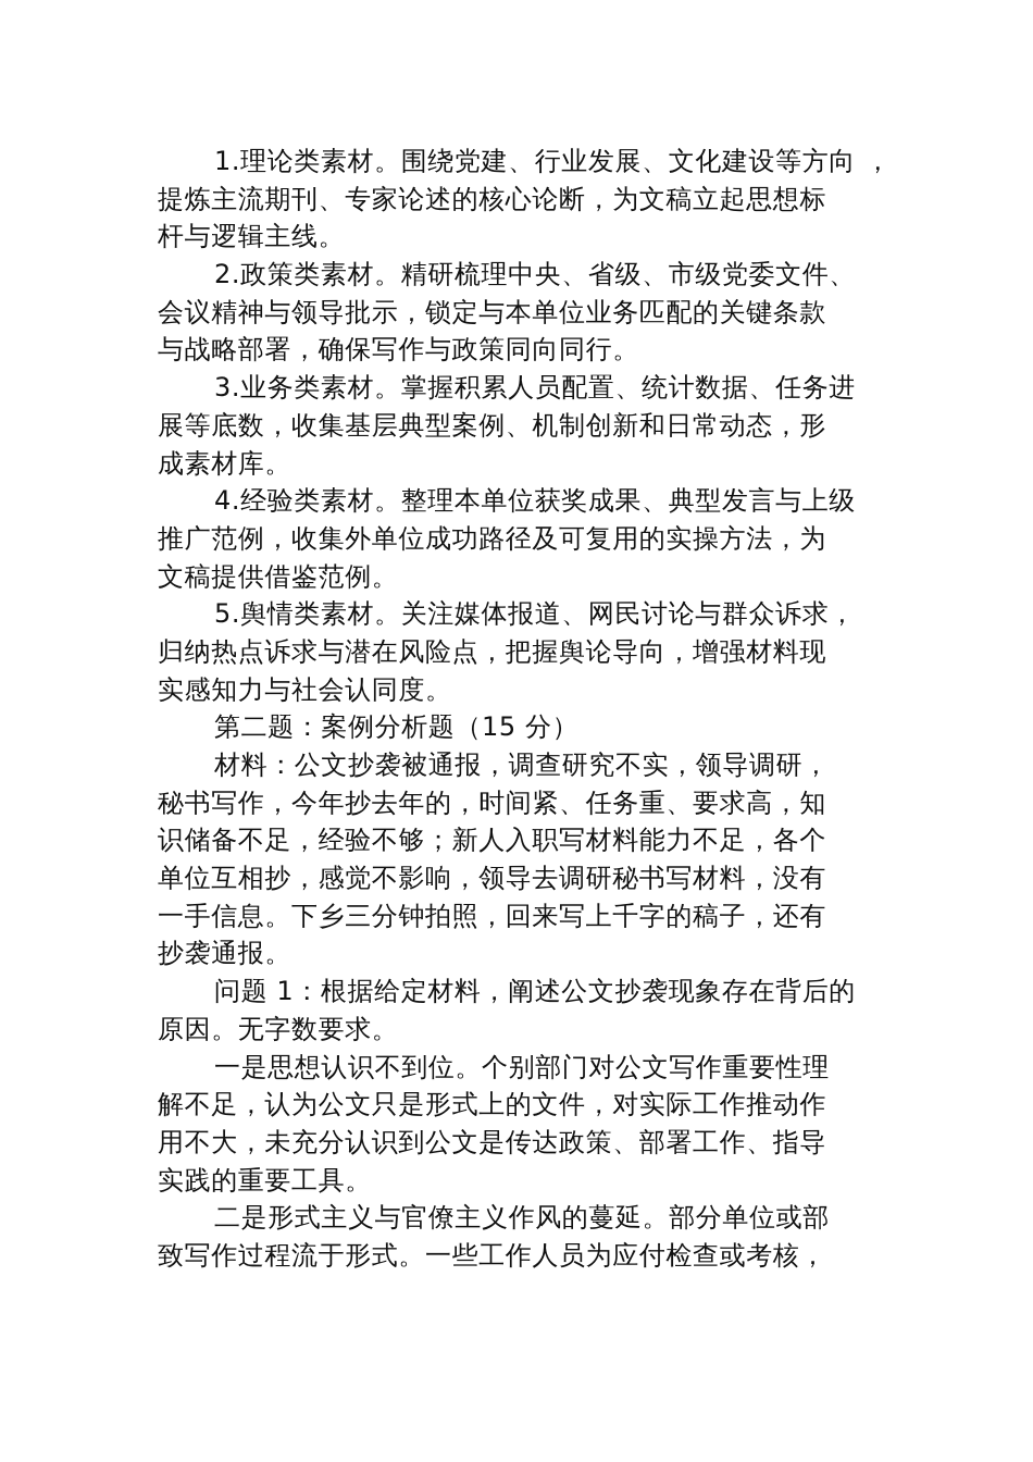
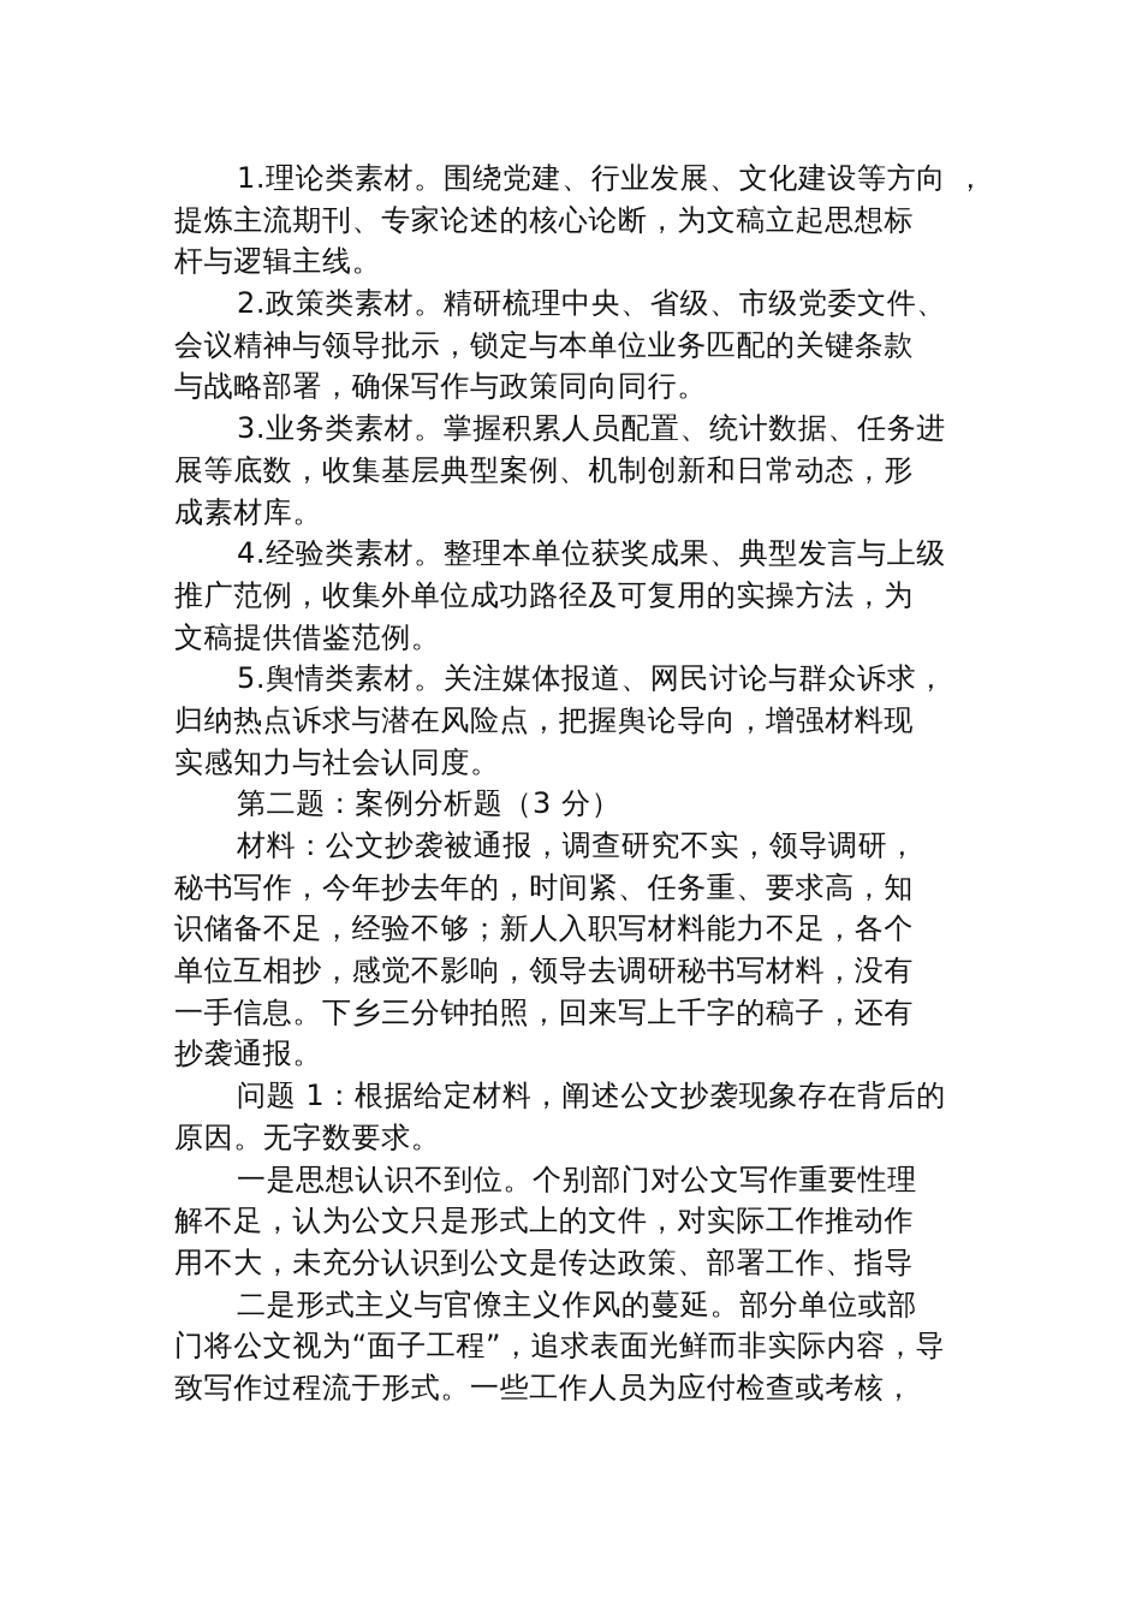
  1.理论类素材。围绕党建、行业发展、文化建设等方向 ，
  提炼主流期刊、专家论述的核心论断，为文稿立起思想标
  杆与逻辑主线。
  2.政策类素材。精研梳理中央、省级、市级党委文件、
  会议精神与领导批示，锁定与本单位业务匹配的关键条款
  与战略部署，确保写作与政策同向同行。
  3.业务类素材。掌握积累人员配置、统计数据、任务进
  展等底数，收集基层典型案例、机制创新和日常动态，形
  成素材库。
  4.经验类素材。整理本单位获奖成果、典型发言与上级
  推广范例，收集外单位成功路径及可复用的实操方法，为
  文稿提供借鉴范例。
  5.舆情类素材。关注媒体报道、网民讨论与群众诉求，
  归纳热点诉求与潜在风险点，把握舆论导向，增强材料现
  实感知力与社会认同度。
- 第二题：案例分析题（15 分）
+ 第二题：案例分析题（3 分）
  材料：公文抄袭被通报，调查研究不实，领导调研，
  秘书写作，今年抄去年的，时间紧、任务重、要求高，知
  识储备不足，经验不够；新人入职写材料能力不足，各个
  单位互相抄，感觉不影响，领导去调研秘书写材料，没有
  一手信息。下乡三分钟拍照，回来写上千字的稿子，还有
  抄袭通报。
  问题 1：根据给定材料，阐述公文抄袭现象存在背后的
  原因。无字数要求。
  一是思想认识不到位。个别部门对公文写作重要性理
  解不足，认为公文只是形式上的文件，对实际工作推动作
  用不大，未充分认识到公文是传达政策、部署工作、指导
- 实践的重要工具。
  二是形式主义与官僚主义作风的蔓延。部分单位或部
+ 门将公文视为“面子工程”，追求表面光鲜而非实际内容，导
  致写作过程流于形式。一些工作人员为应付检查或考核，
